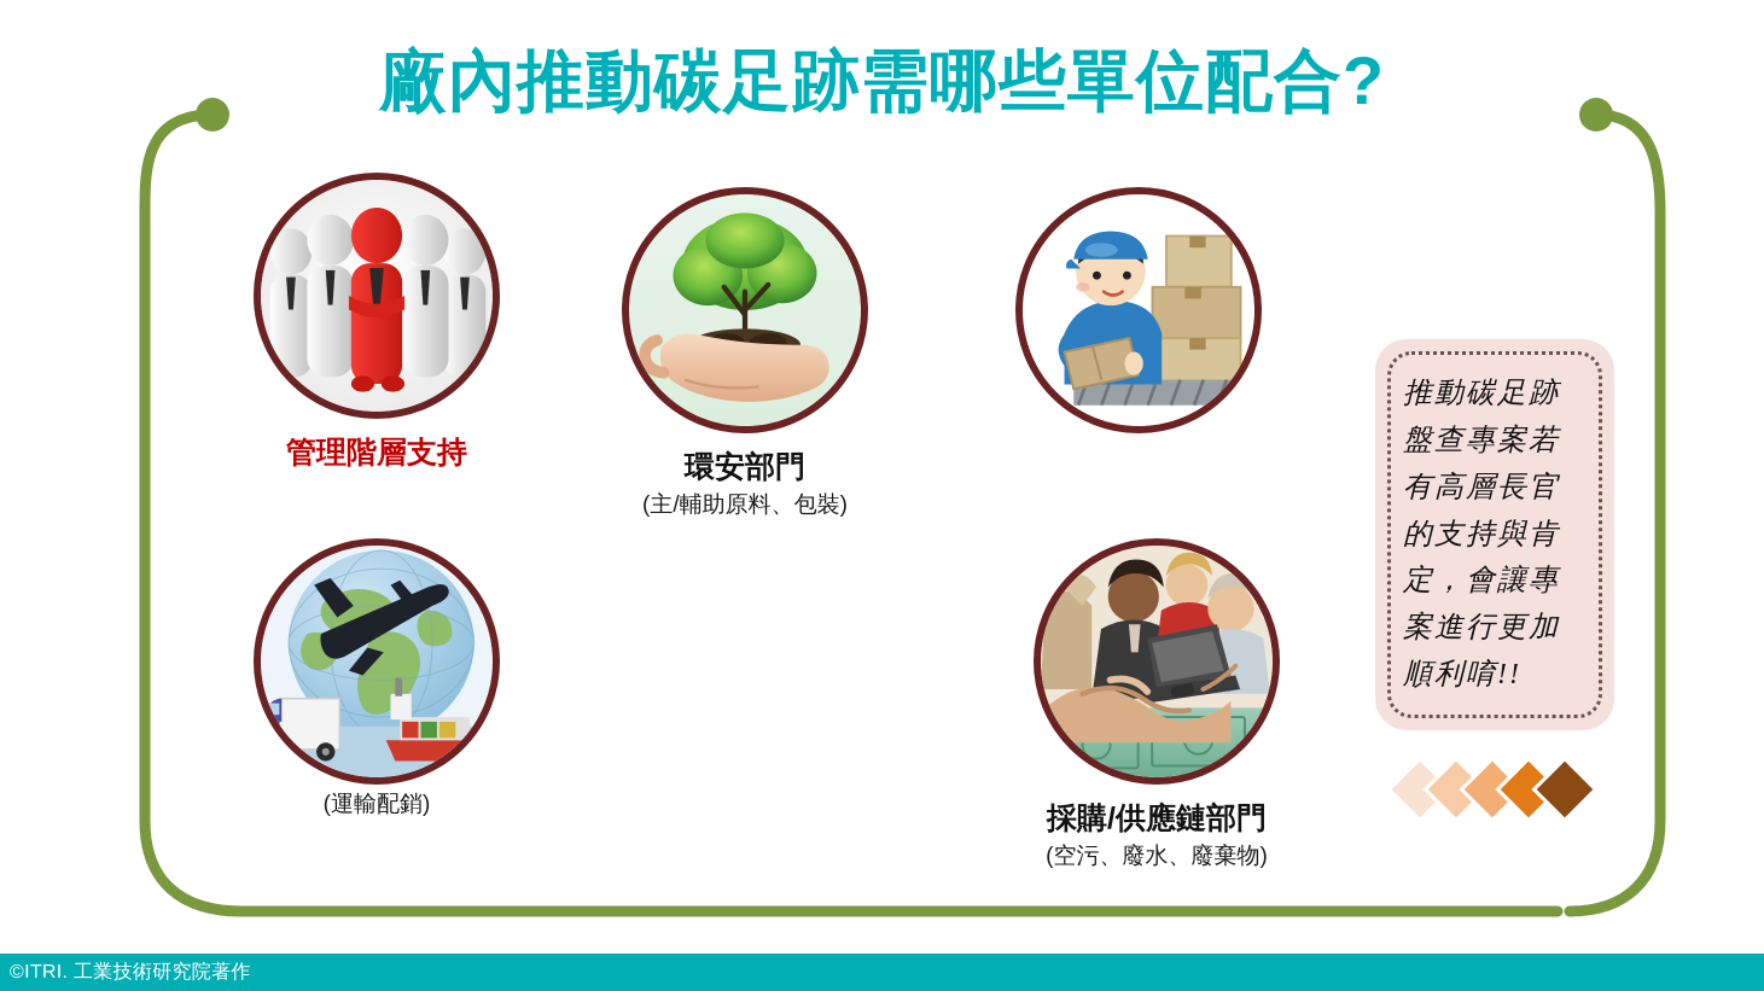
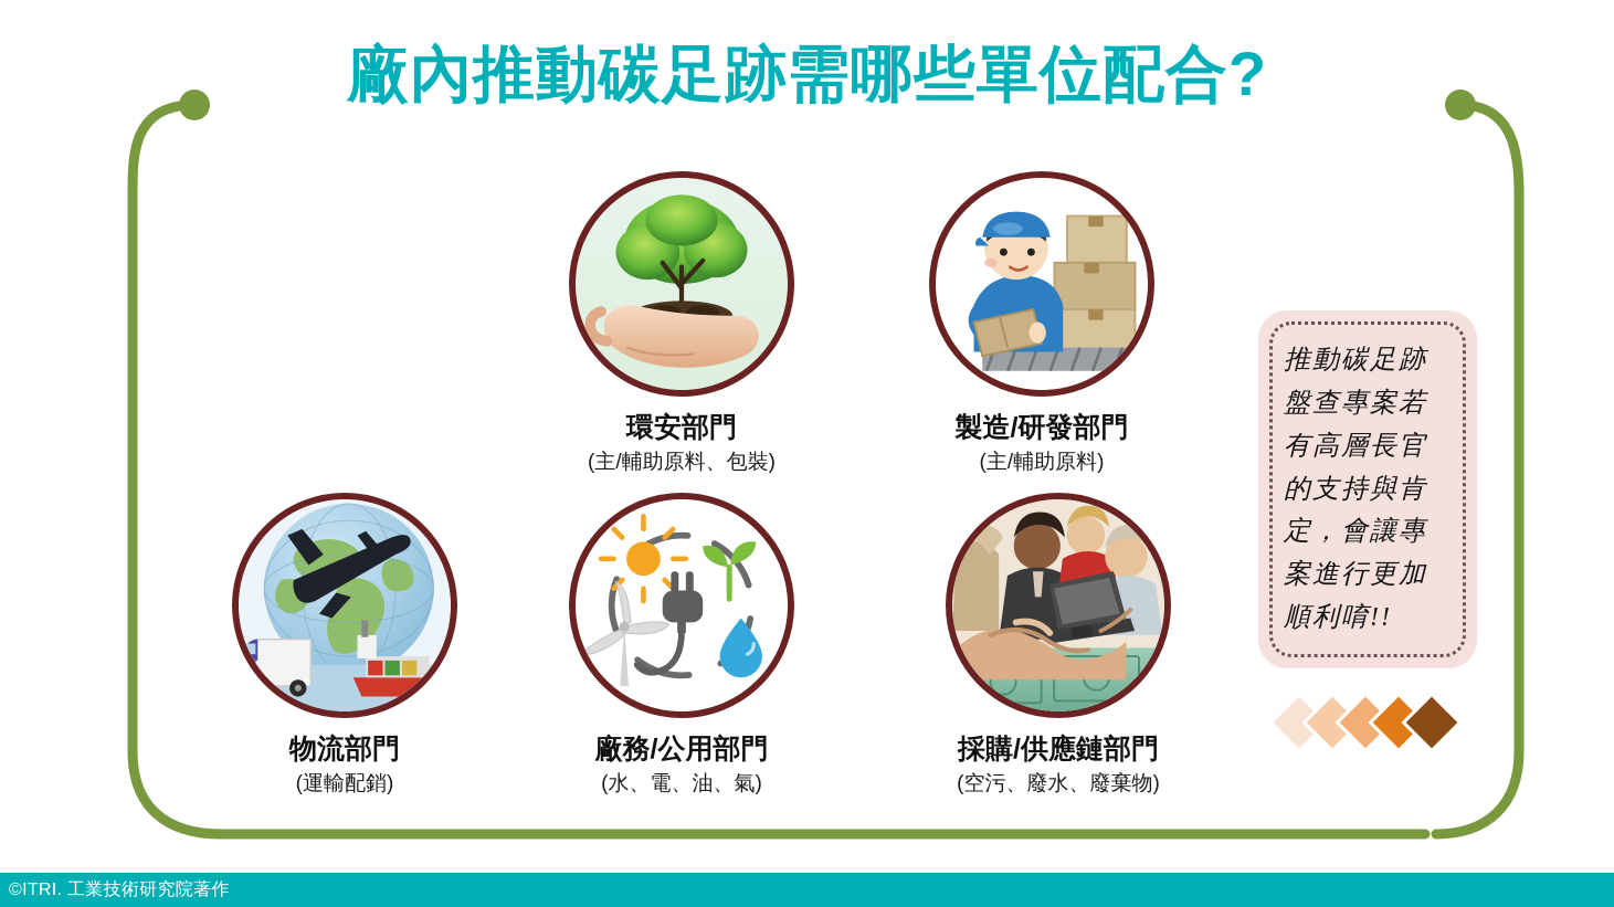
  廠內推動碳足跡需哪些單位配合?
- 管理階層支持
  環安部門
  (主/輔助原料、包裝)
+ 製造/研發部門
+ (主/輔助原料)
+ 物流部門
  (運輸配銷)
+ 廠務/公用部門
+ (水、電、油、氣)
  採購/供應鏈部門
  (空污、廢水、廢棄物)
  推動碳足跡盤查專案若有高層長官的支持與肯定，會讓專案進行更加順利唷!!
  ©ITRI. 工業技術研究院著作
